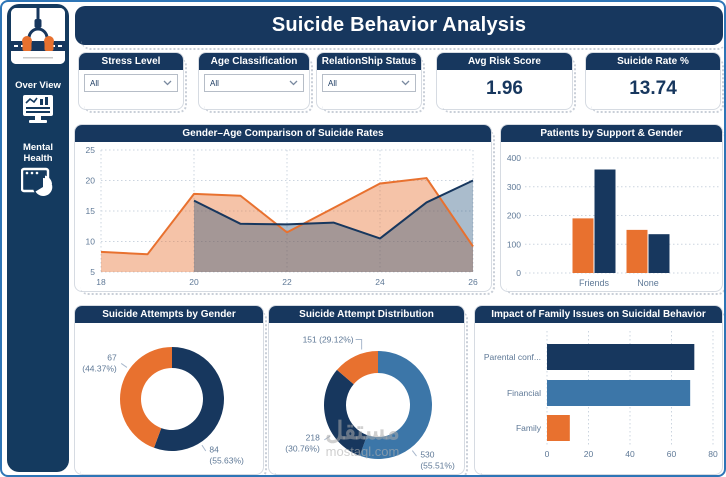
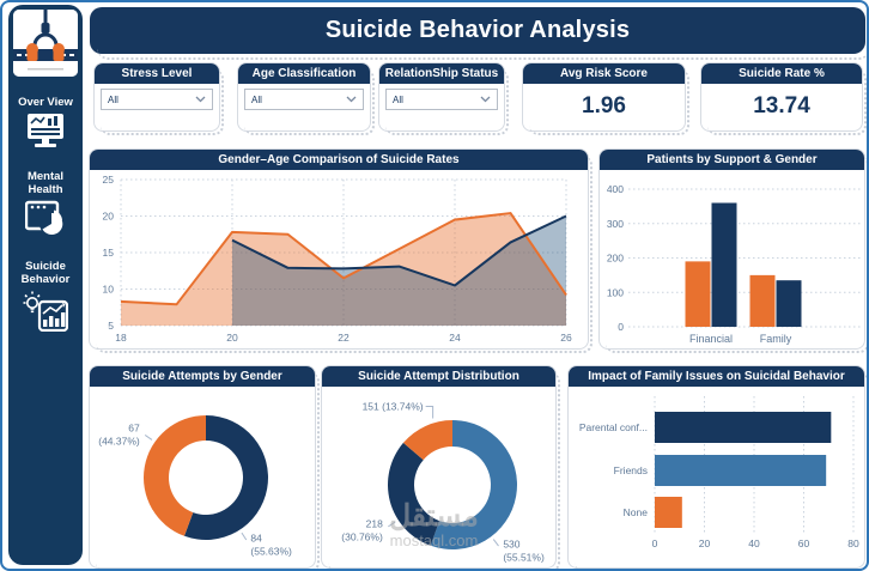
  Over View
  Mental Health
+ Suicide Behavior
  Suicide Behavior Analysis
  Stress Level
  All
  Age Classification
  All
  RelationShip Status
  All
  Avg Risk Score
  1.96
  Suicide Rate %
  13.74
  Gender–Age Comparison of Suicide Rates
  5
  10
  15
  20
  25
  18
  20
  22
  24
  26
  Patients by Support & Gender
  0
  100
  200
  300
  400
- Friends
+ Financial
- None
+ Family
  Suicide Attempts by Gender
  84
  (55.63%)
  67
  (44.37%)
  Suicide Attempt Distribution
  530
  (55.51%)
  218
  (30.76%)
- 151 (29.12%)
+ 151 (13.74%)
  Impact of Family Issues on Suicidal Behavior
  0
  20
  40
  60
  80
  Parental conf...
- Financial
+ Friends
- Family
+ None
  مستقل
  mostaql.com
